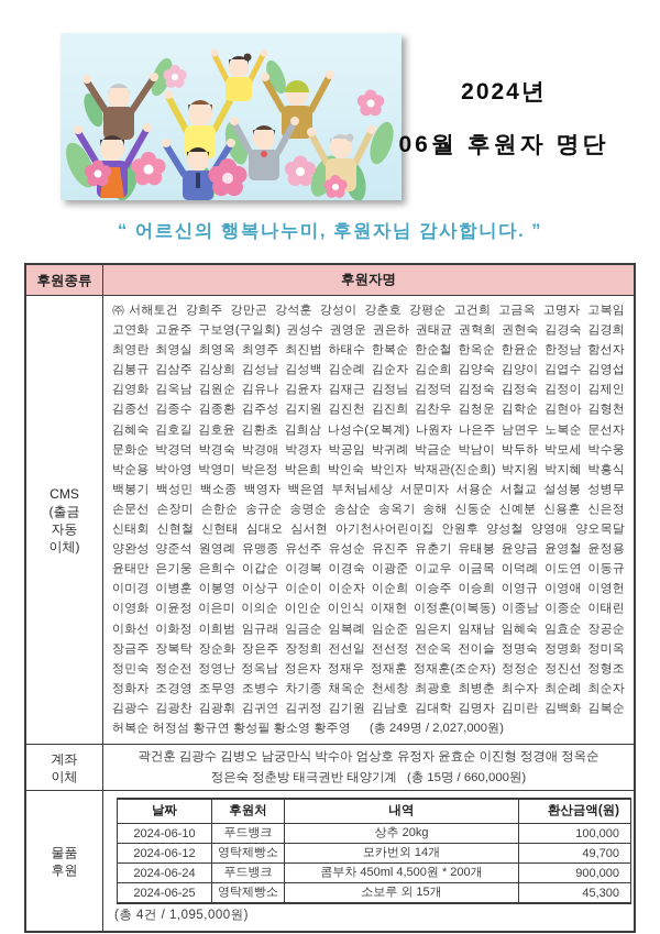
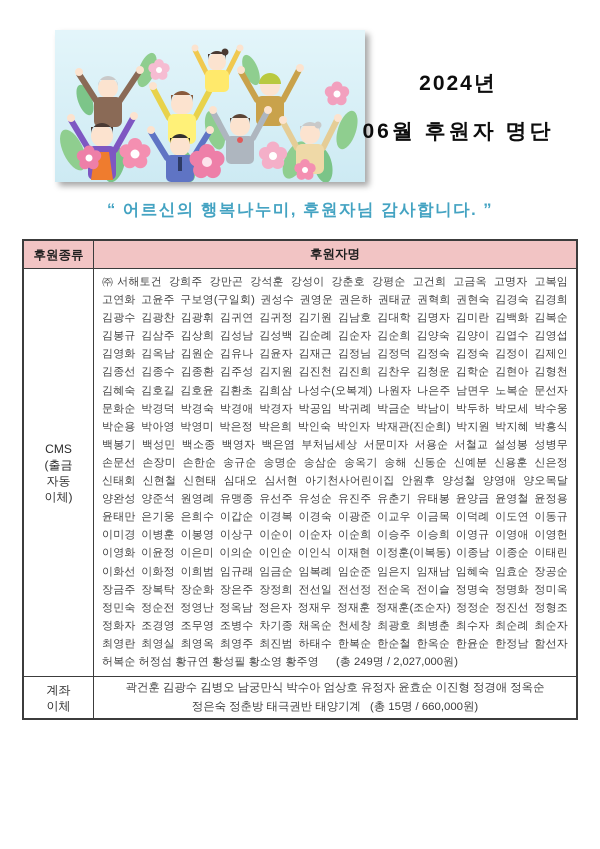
  2024년
  06월 후원자 명단
  “ 어르신의 행복나누미, 후원자님 감사합니다. ”
  후원종류
  후원자명
  CMS
  (출금
  자동
  이체)
  ㈜서해토건 강희주 강만곤 강석훈 강성이 강춘호 강평순 고건희 고금옥 고명자 고복임
  고연화 고윤주 구보영(구일회) 권성수 권영운 권은하 권태균 권혁희 권현숙 김경숙 김경희
- 최영란 최영실 최영옥 최영주 최진범 하태수 한복순 한순철 한옥순 한윤순 한정남 함선자
+ 김광수 김광찬 김광휘 김귀연 김귀정 김기원 김남호 김대학 김명자 김미란 김백화 김복순
  김봉규 김삼주 김상희 김성남 김성백 김순례 김순자 김순희 김양숙 김양이 김엽수 김영섭
  김영화 김옥남 김원순 김유나 김윤자 김재근 김정님 김정덕 김정숙 김정숙 김정이 김제인
  김종선 김종수 김종환 김주성 김지원 김진천 김진희 김찬우 김청운 김학순 김현아 김형천
  김혜숙 김호길 김호윤 김환초 김희삼 나성수(오복계) 나원자 나은주 남면우 노복순 문선자
  문화순 박경덕 박경숙 박경애 박경자 박공임 박귀례 박금순 박남이 박두하 박모세 박수웅
  박순용 박아영 박영미 박은정 박은희 박인숙 박인자 박재관(진순희) 박지원 박지혜 박흥식
  백봉기 백성민 백소종 백영자 백은염 부처님세상 서문미자 서용순 서철교 설성봉 성병무
  손문선 손장미 손한순 송규순 송명순 송삼순 송옥기 송해 신동순 신예분 신용훈 신은정
  신태회 신현철 신현태 심대오 심서현 아기천사어린이집 안원후 양성철 양영애 양오목달
  양완성 양준석 원영례 유맹종 유선주 유성순 유진주 유춘기 유태봉 윤양금 윤영철 윤정용
  윤태만 은기웅 은희수 이갑순 이경복 이경숙 이광준 이교우 이금목 이덕례 이도연 이동규
  이미경 이병훈 이봉영 이상구 이순이 이순자 이순희 이승주 이승희 이영규 이영애 이영헌
  이영화 이윤정 이은미 이의순 이인순 이인식 이재현 이정훈(이복동) 이종남 이종순 이태린
  이화선 이화정 이희범 임규래 임금순 임복례 임순준 임은지 임재남 임혜숙 임효순 장공순
  장금주 장복탁 장순화 장은주 장정희 전선일 전선정 전순옥 전이슬 정명숙 정명화 정미옥
  정민숙 정순전 정영난 정옥남 정은자 정재우 정재훈 정재훈(조순자) 정정순 정진선 정형조
  정화자 조경영 조무영 조병수 차기종 채옥순 천세창 최광호 최병춘 최수자 최순례 최순자
- 김광수 김광찬 김광휘 김귀연 김귀정 김기원 김남호 김대학 김명자 김미란 김백화 김복순
+ 최영란 최영실 최영옥 최영주 최진범 하태수 한복순 한순철 한옥순 한윤순 한정남 함선자
  허복순 허정섬 황규연 황성필 황소영 황주영 (총 249명 / 2,027,000원)
  계좌
  이체
  곽건훈 김광수 김병오 남궁만식 박수아 엄상호 유정자 윤효순 이진형 정경애 정옥순
  정은숙 정춘방 태극권반 태양기계 (총 15명 / 660,000원)
- 물품
- 후원
- 날짜	후원처	내역	환산금액(원)
- 2024-06-10	푸드뱅크	상추 20kg	100,000
- 2024-06-12	영탁제빵소	모카번외 14개	49,700
- 2024-06-24	푸드뱅크	콤부차 450ml 4,500원 * 200개	900,000
- 2024-06-25	영탁제빵소	소보루 외 15개	45,300
- (총 4건 / 1,095,000원)
